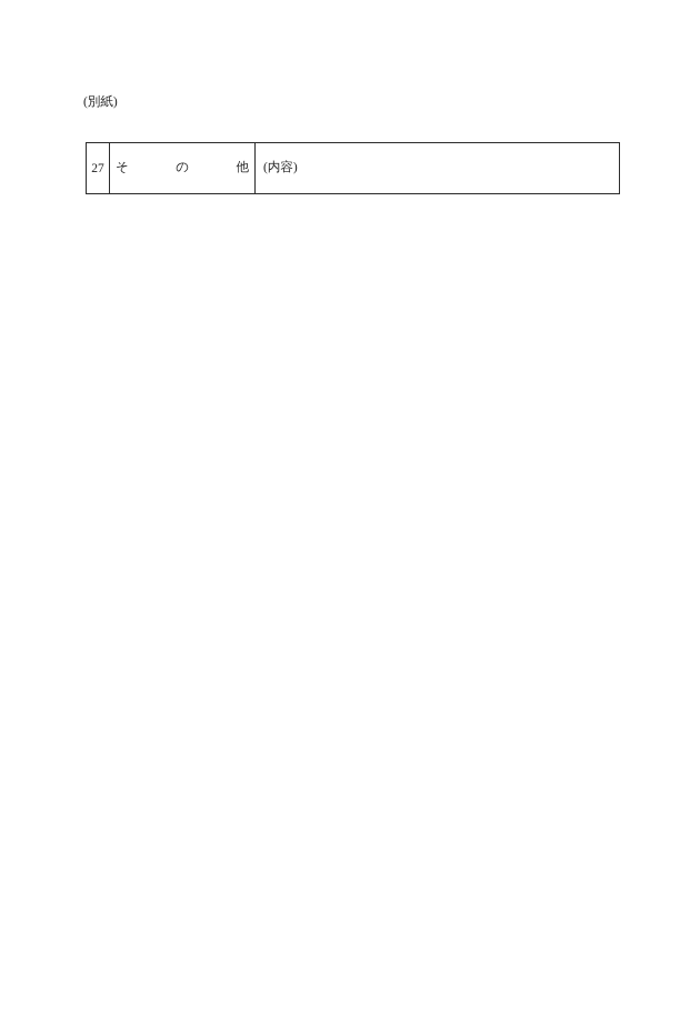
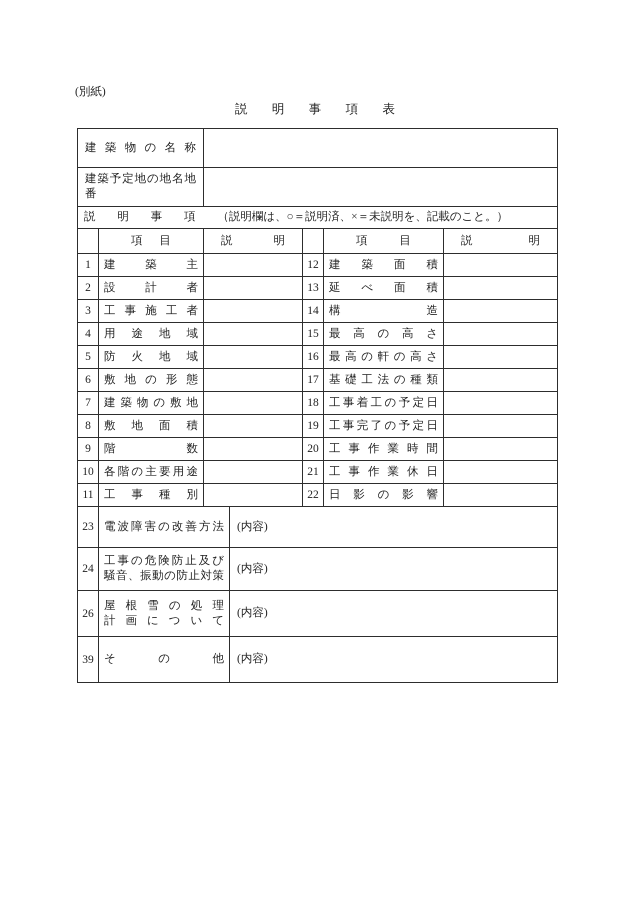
  (別紙)
+ 説明事項表
+ 建築物の名称
+ 建築予定地の地名地番
+ 説明事項（説明欄は、○＝説明済、×＝未説明を、記載のこと。）
+ 	項目	説明		項目	説明
+ 1	建築主		12	建築面積
+ 2	設計者		13	延べ面積
+ 3	工事施工者		14	構造
+ 4	用途地域		15	最高の高さ
+ 5	防火地域		16	最高の軒の高さ
+ 6	敷地の形態		17	基礎工法の種類
+ 7	建築物の敷地		18	工事着工の予定日
+ 8	敷地面積		19	工事完了の予定日
+ 9	階数		20	工事作業時間
+ 10	各階の主要用途		21	工事作業休日
+ 11	工事種別		22	日影の影響
+ 23	電波障害の改善方法	(内容)
+ 24	工事の危険防止及び 騒音、振動の防止対策	(内容)
+ 26	屋根雪の処理 計画について	(内容)
- 27	その他	(内容)
+ 39	その他	(内容)
